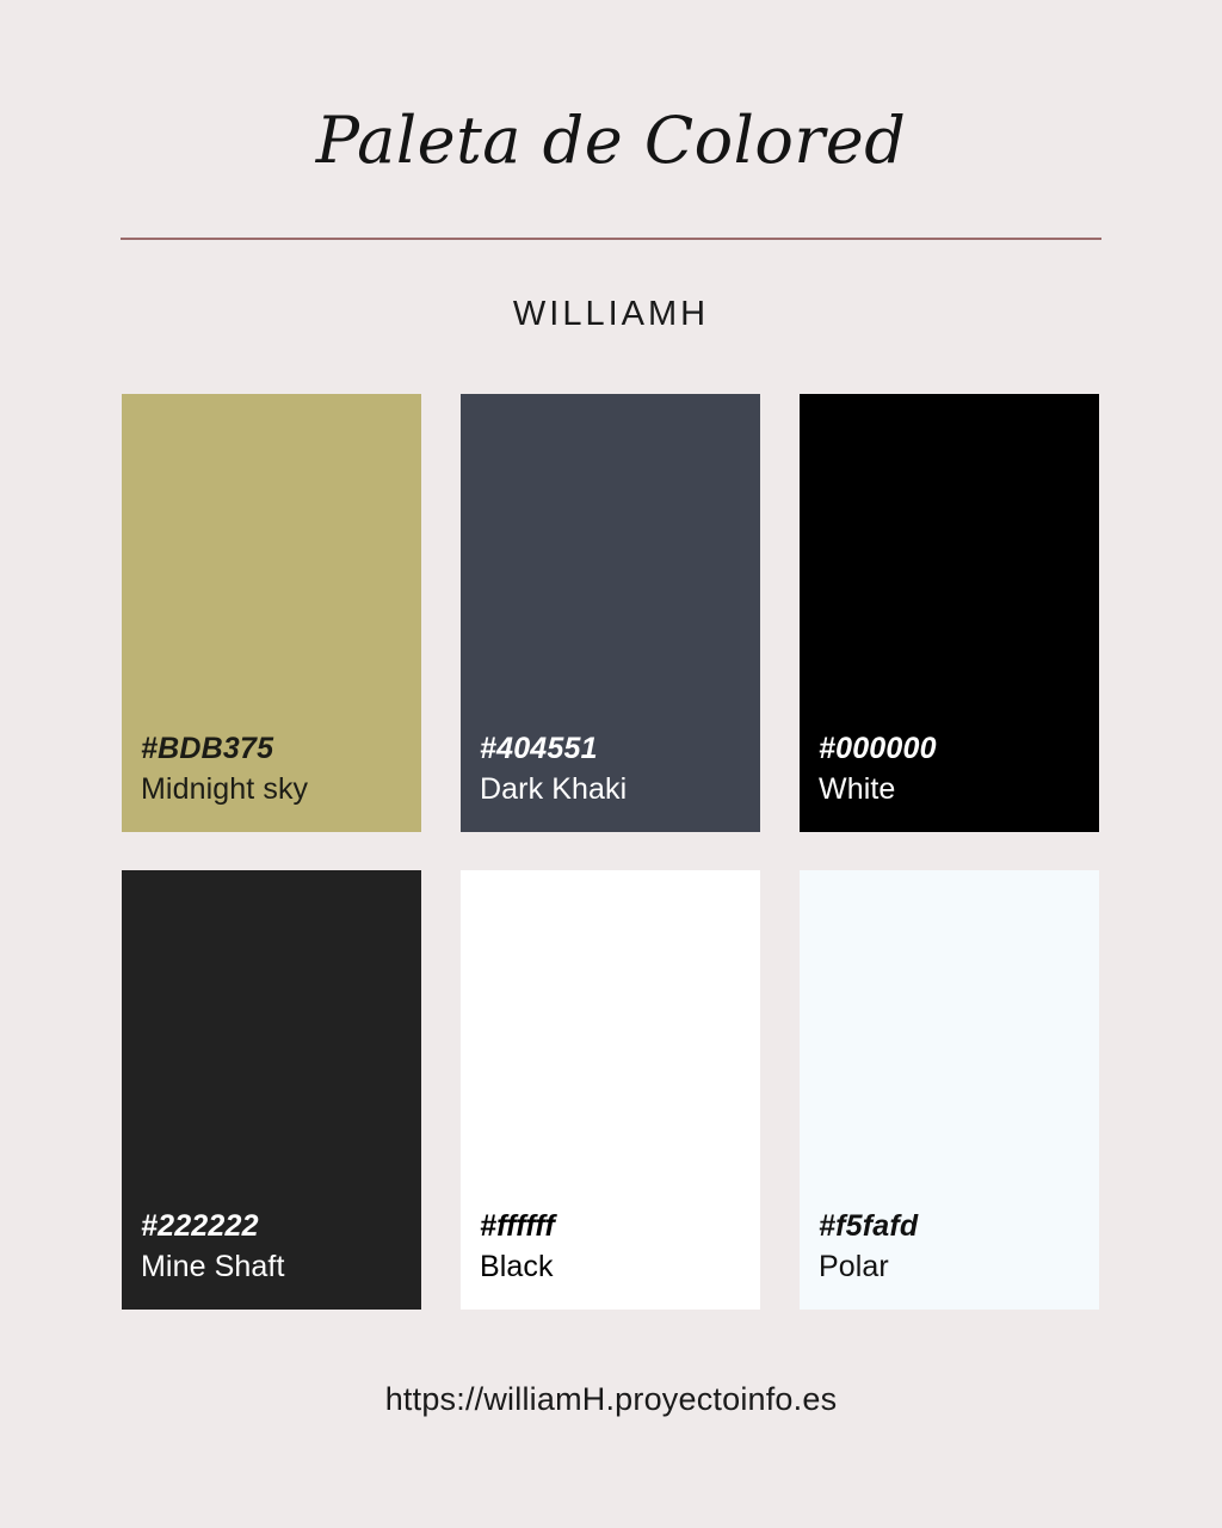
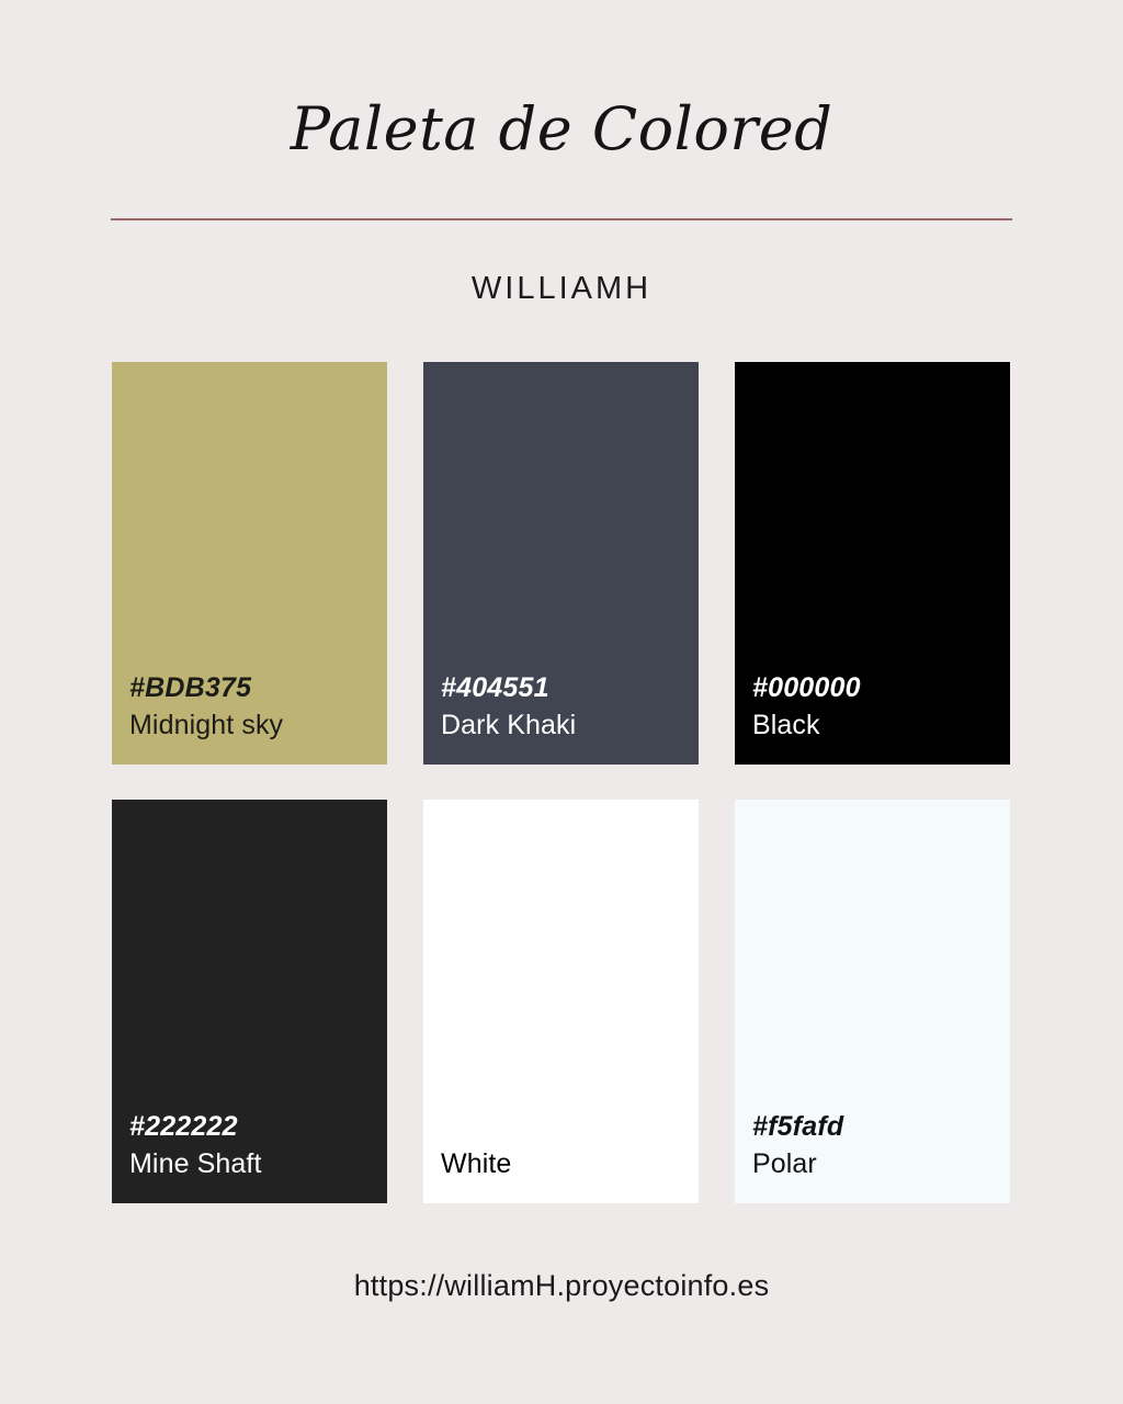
  Paleta de Colored
  WILLIAMH
  #BDB375
  Midnight sky
  #404551
  Dark Khaki
  #000000
- White
+ Black
  #222222
  Mine Shaft
- #ffffff
- Black
+ White
  #f5fafd
  Polar
  https://williamH.proyectoinfo.es
